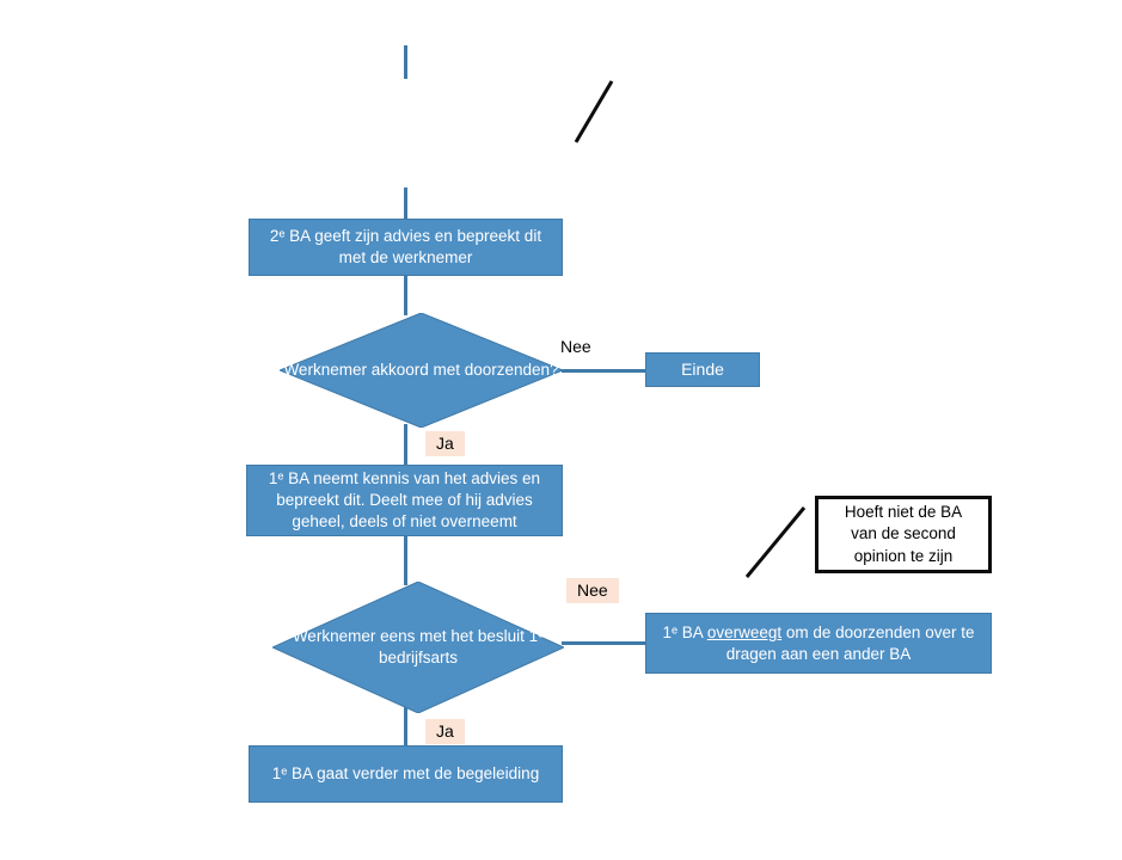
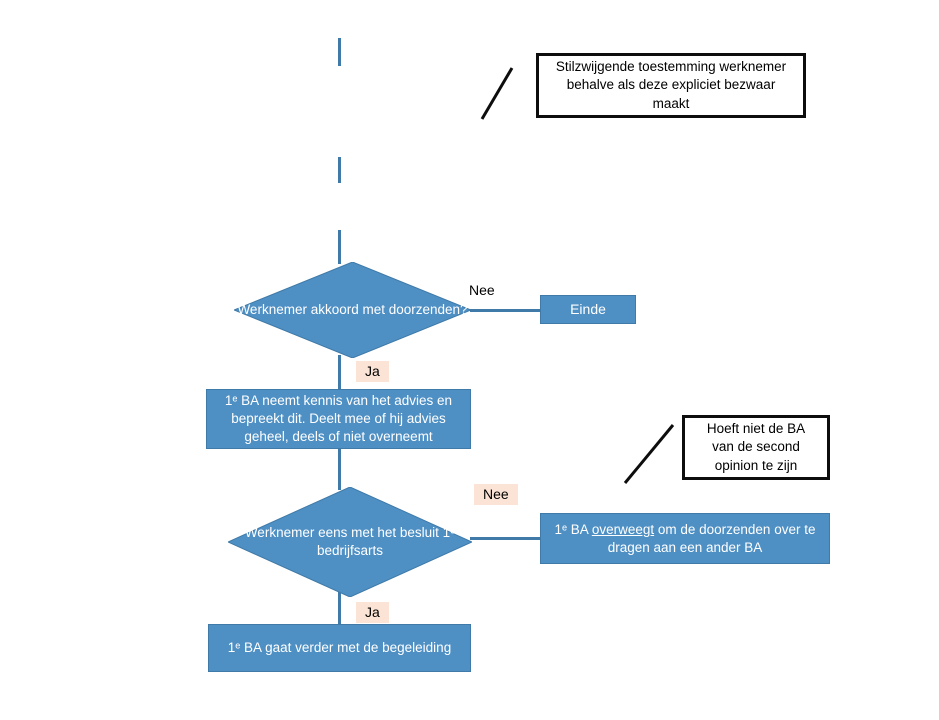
- 2ᵉ BA geeft zijn advies en bepreekt dit met de werknemer
  Werknemer akkoord met doorzenden?
  Nee
  Einde
  Ja
  1ᵉ BA neemt kennis van het advies en bepreekt dit. Deelt mee of hij advies geheel, deels of niet overneemt
  Werknemer eens met het besluit 1ᵉ bedrijfsarts
  Nee
  1ᵉ BA overweegt om de doorzenden over te dragen aan een ander BA
  Ja
  1ᵉ BA gaat verder met de begeleiding
+ Stilzwijgende toestemming werknemer
+ behalve als deze expliciet bezwaar maakt
  Hoeft niet de BA
  van de second
  opinion te zijn
